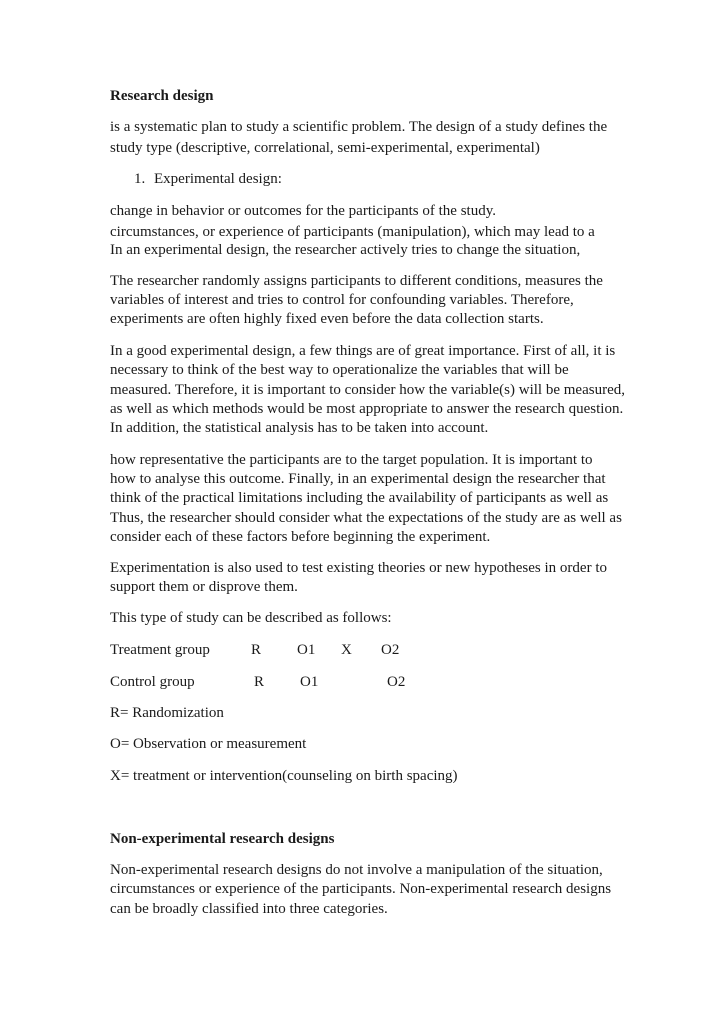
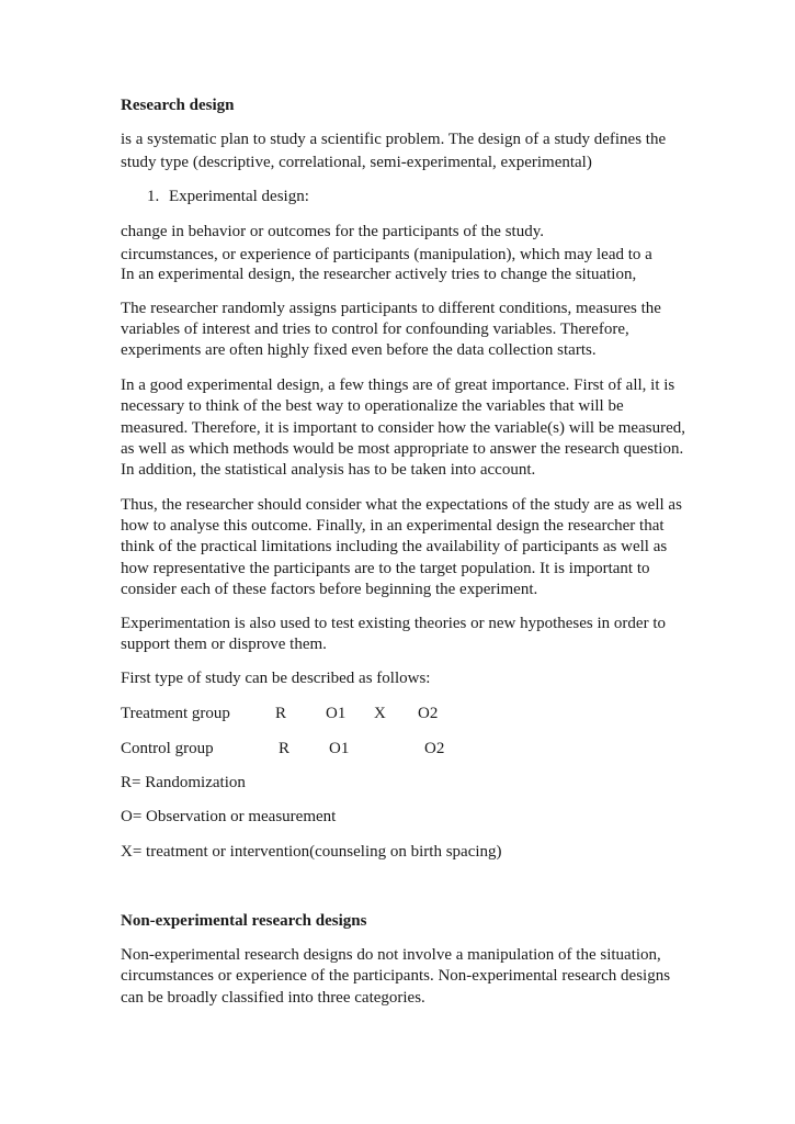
  Research design
  is a systematic plan to study a scientific problem. The design of a study defines the
  study type (descriptive, correlational, semi-experimental, experimental)
  1.
  Experimental design:
  change in behavior or outcomes for the participants of the study.
  circumstances, or experience of participants (manipulation), which may lead to a
  In an experimental design, the researcher actively tries to change the situation,
  The researcher randomly assigns participants to different conditions, measures the
  variables of interest and tries to control for confounding variables. Therefore,
  experiments are often highly fixed even before the data collection starts.
  In a good experimental design, a few things are of great importance. First of all, it is
  necessary to think of the best way to operationalize the variables that will be
  measured. Therefore, it is important to consider how the variable(s) will be measured,
  as well as which methods would be most appropriate to answer the research question.
  In addition, the statistical analysis has to be taken into account.
- how representative the participants are to the target population. It is important to
+ Thus, the researcher should consider what the expectations of the study are as well as
  how to analyse this outcome. Finally, in an experimental design the researcher that
  think of the practical limitations including the availability of participants as well as
- Thus, the researcher should consider what the expectations of the study are as well as
+ how representative the participants are to the target population. It is important to
  consider each of these factors before beginning the experiment.
  Experimentation is also used to test existing theories or new hypotheses in order to
  support them or disprove them.
- This type of study can be described as follows:
+ First type of study can be described as follows:
  Treatment group
  R
  O1
  X
  O2
  Control group
  R
  O1
  O2
  R= Randomization
  O= Observation or measurement
  X= treatment or intervention(counseling on birth spacing)
  Non-experimental research designs
  Non-experimental research designs do not involve a manipulation of the situation,
  circumstances or experience of the participants. Non-experimental research designs
  can be broadly classified into three categories.
